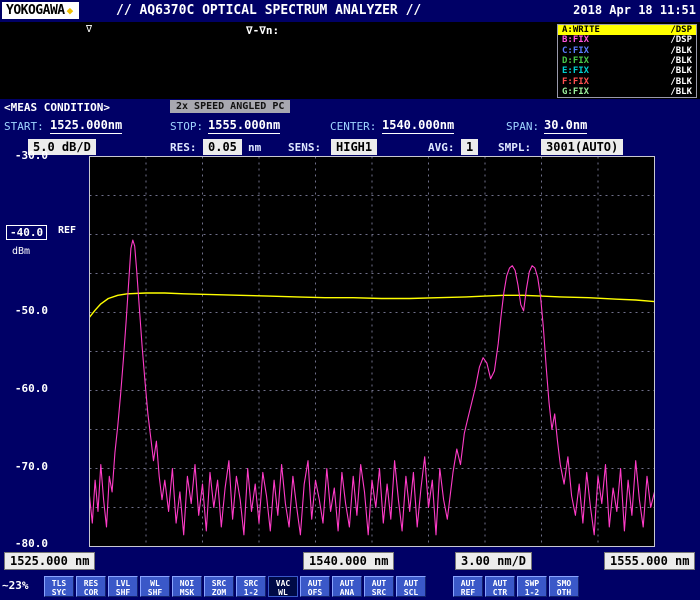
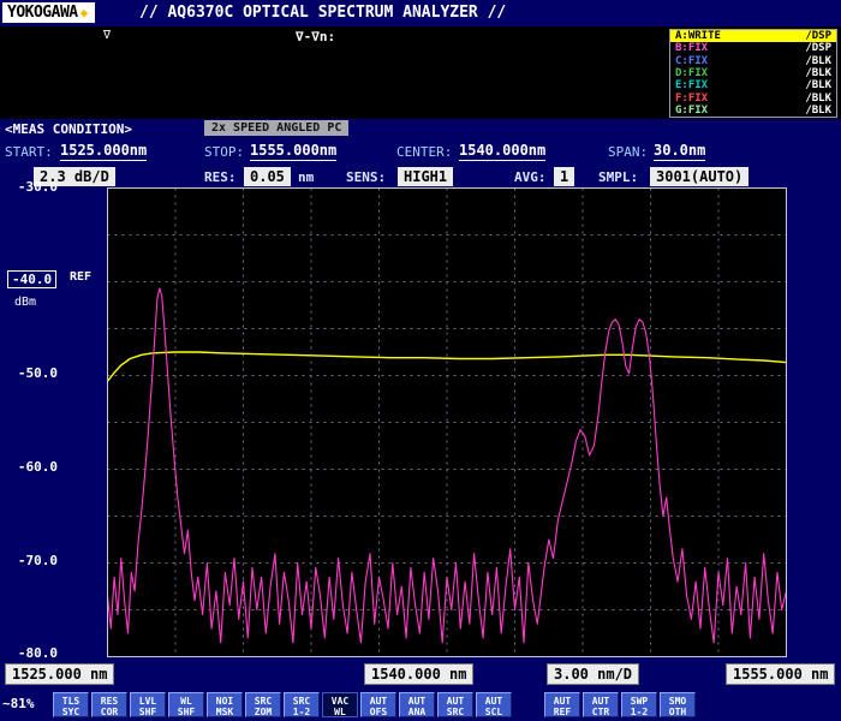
  YOKOGAWA ◆
  // AQ6370C OPTICAL SPECTRUM ANALYZER //
- 2018 Apr 18 11:51
  ∇
  ∇-∇n:
  A:WRITE
  /DSP
  B:FIX
  /DSP
  C:FIX
  /BLK
  D:FIX
  /BLK
  E:FIX
  /BLK
  F:FIX
  /BLK
  G:FIX
  /BLK
  <MEAS CONDITION>
  2x SPEED ANGLED PC
  START:
  1525.000nm
  STOP:
  1555.000nm
  CENTER:
  1540.000nm
  SPAN:
  30.0nm
- 5.0 dB/D
+ 2.3 dB/D
  RES:
  0.05
  nm
  SENS:
  HIGH1
  AVG:
  1
  SMPL:
  3001(AUTO)
  -30.0
  -40.0
  dBm
  REF
  -50.0
  -60.0
  -70.0
  -80.0
  1525.000 nm
  1540.000 nm
  3.00 nm/D
  1555.000 nm
- ~23%
+ ~81%
  TLS
  SYC
  RES
  COR
  LVL
  SHF
  WL
  SHF
  NOI
  MSK
  SRC
  ZOM
  SRC
  1-2
  VAC
  WL
  AUT
  OFS
  AUT
  ANA
  AUT
  SRC
  AUT
  SCL
  AUT
  REF
  AUT
  CTR
  SWP
  1-2
  SMO
  OTH
